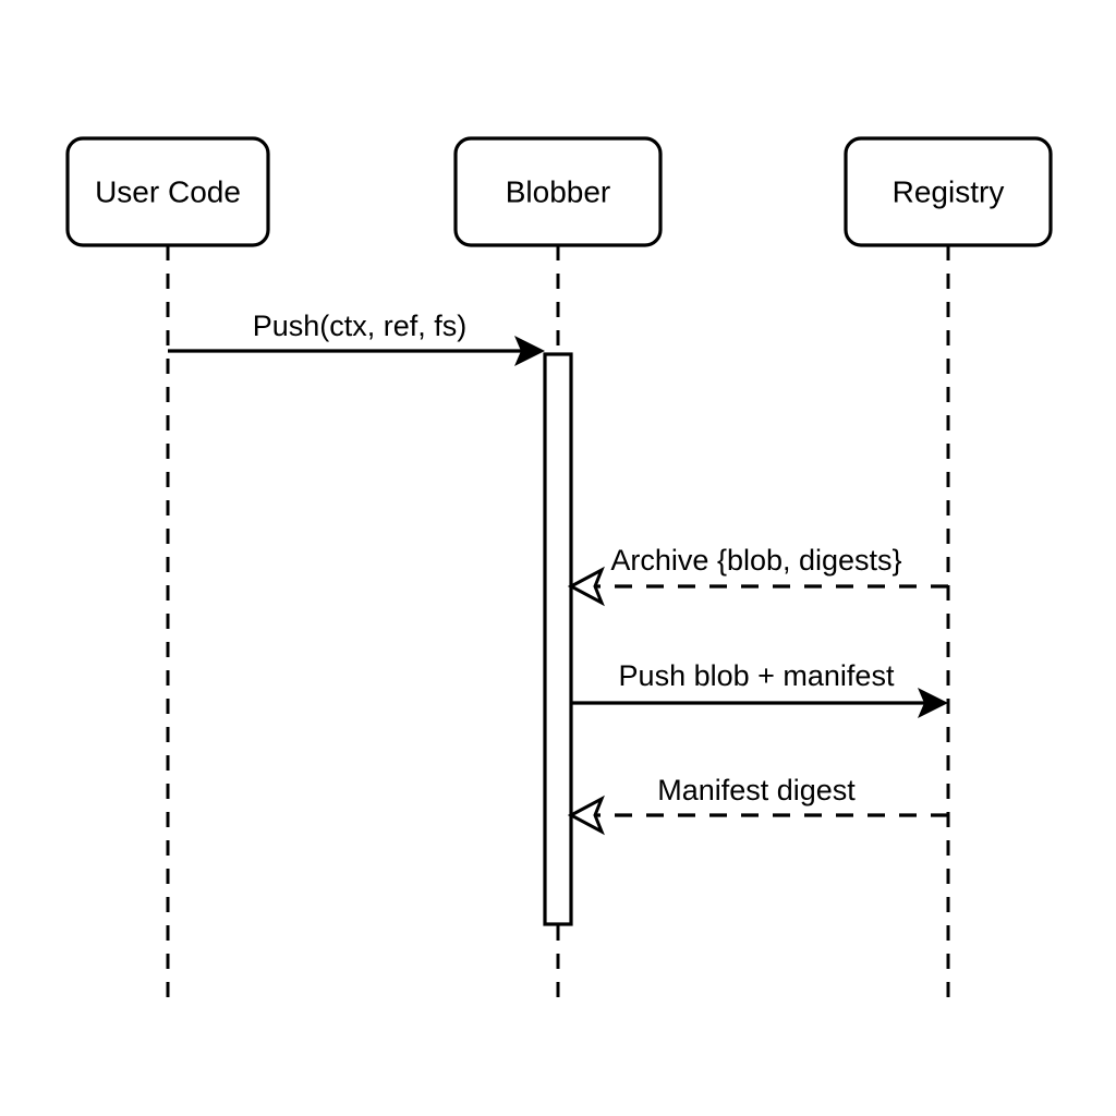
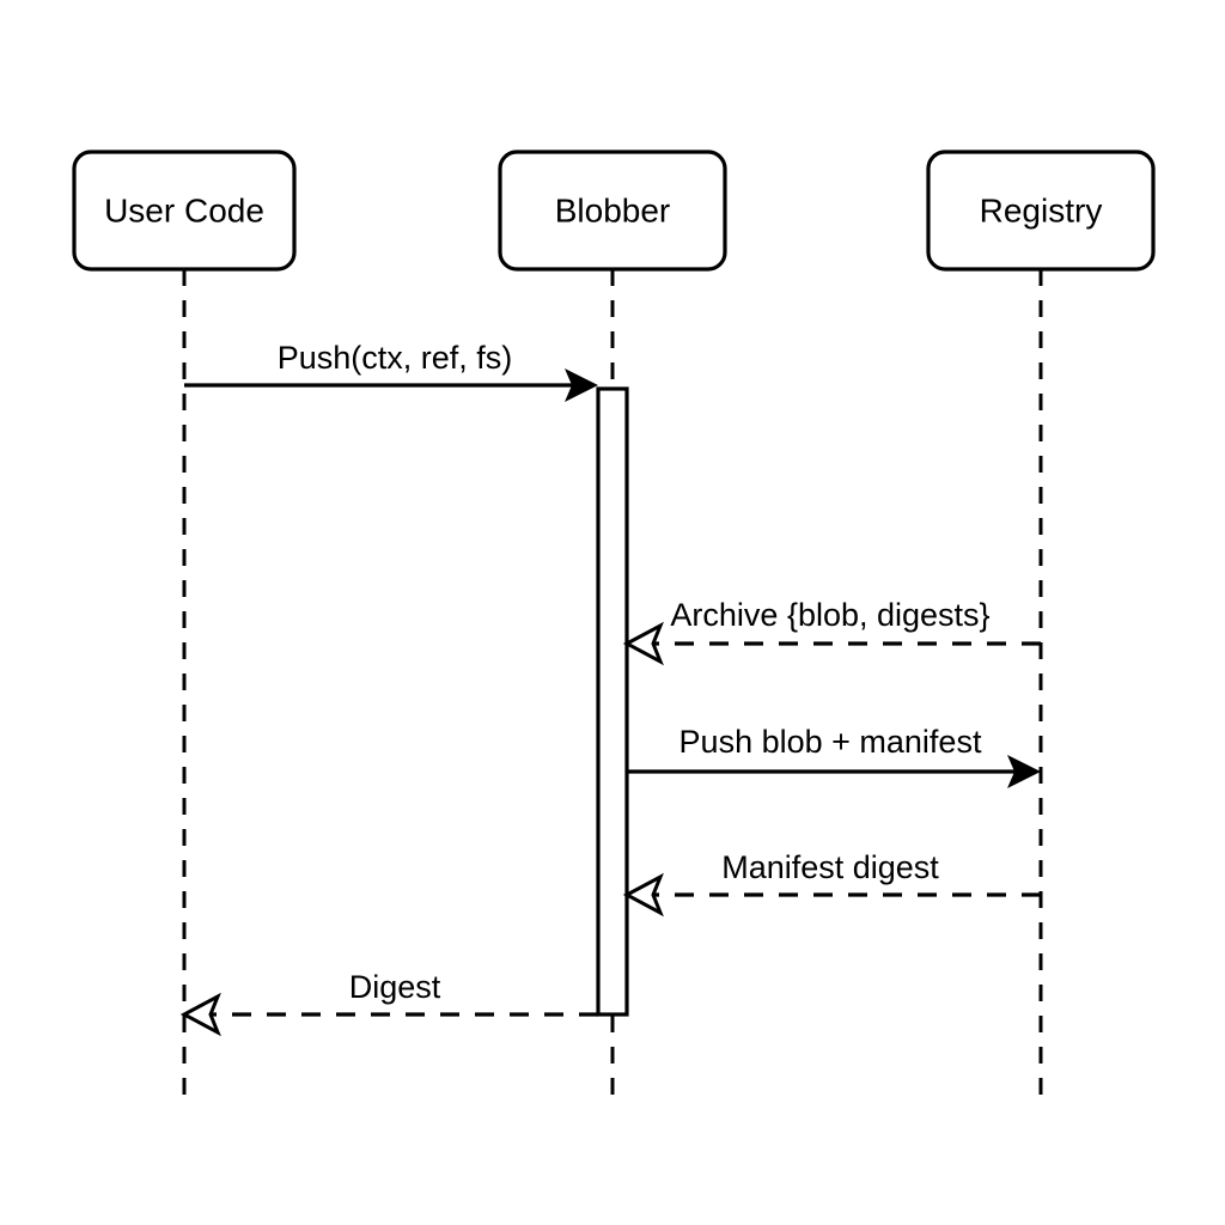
  User Code
  Blobber
  Registry
  Push(ctx, ref, fs)
  Archive {blob, digests}
  Push blob + manifest
  Manifest digest
+ Digest
